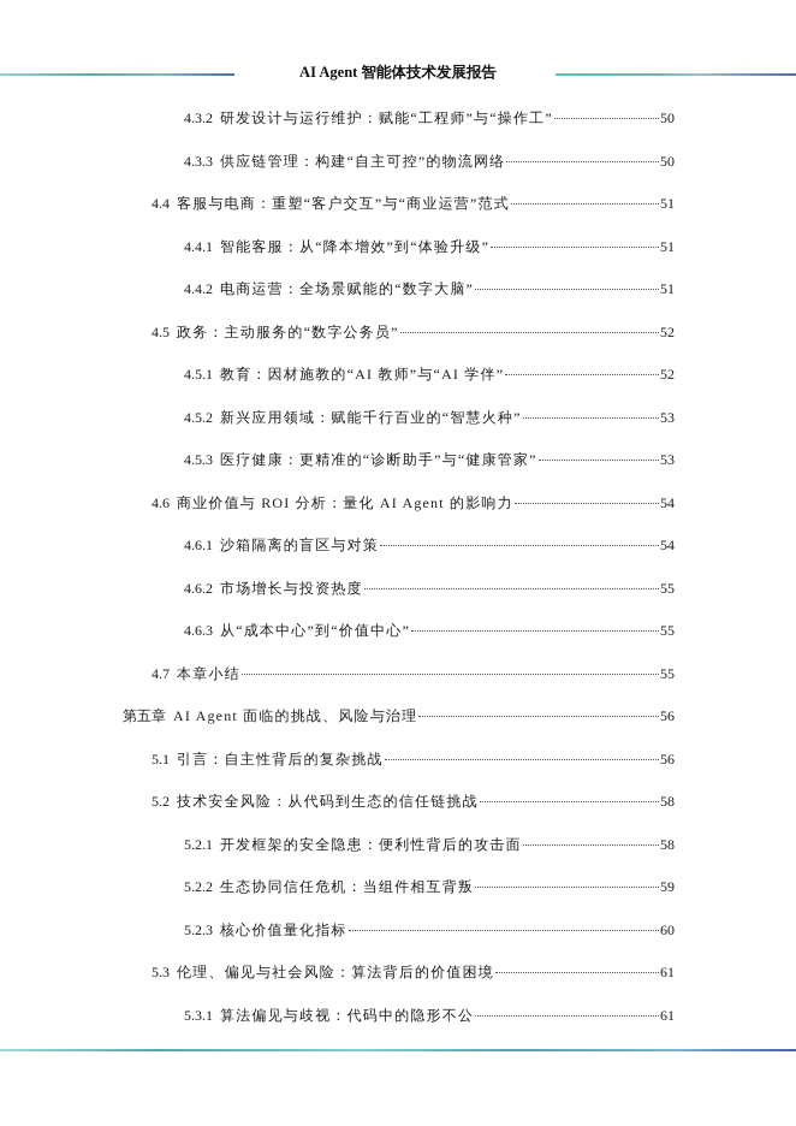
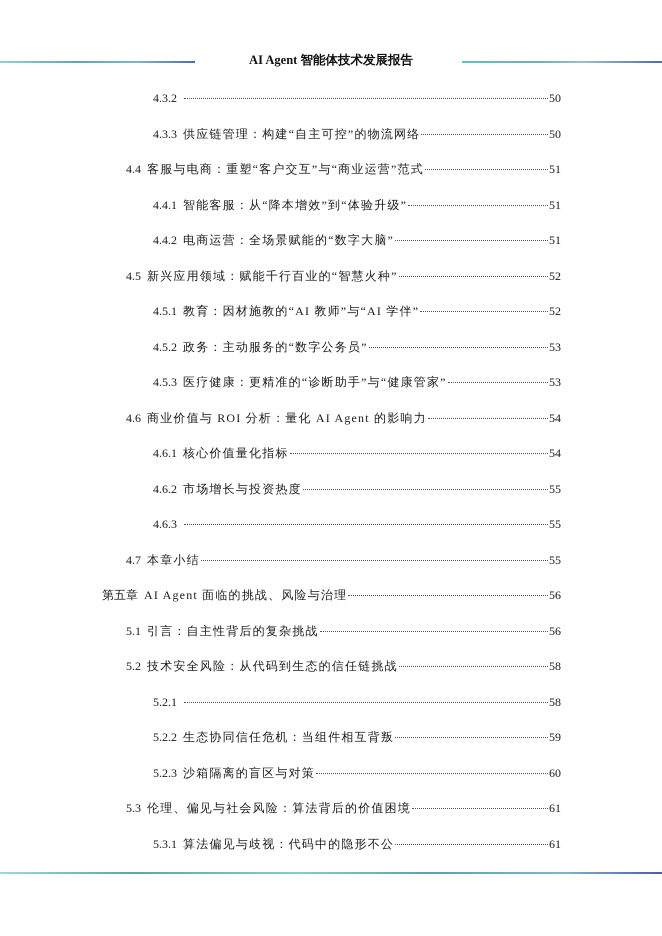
  AI Agent 智能体技术发展报告
  4.3.2
- 研发设计与运行维护：赋能“工程师”与“操作工”
  50
  4.3.3
  供应链管理：构建“自主可控”的物流网络
  50
  4.4
  客服与电商：重塑“客户交互”与“商业运营”范式
  51
  4.4.1
  智能客服：从“降本增效”到“体验升级”
  51
  4.4.2
  电商运营：全场景赋能的“数字大脑”
  51
  4.5
- 政务：主动服务的“数字公务员”
+ 新兴应用领域：赋能千行百业的“智慧火种”
  52
  4.5.1
  教育：因材施教的“AI 教师”与“AI 学伴”
  52
  4.5.2
- 新兴应用领域：赋能千行百业的“智慧火种”
+ 政务：主动服务的“数字公务员”
  53
  4.5.3
  医疗健康：更精准的“诊断助手”与“健康管家”
  53
  4.6
  商业价值与 ROI 分析：量化 AI Agent 的影响力
  54
  4.6.1
- 沙箱隔离的盲区与对策
+ 核心价值量化指标
  54
  4.6.2
  市场增长与投资热度
  55
  4.6.3
- 从“成本中心”到“价值中心”
  55
  4.7
  本章小结
  55
  第五章
  AI Agent 面临的挑战、风险与治理
  56
  5.1
  引言：自主性背后的复杂挑战
  56
  5.2
  技术安全风险：从代码到生态的信任链挑战
  58
  5.2.1
- 开发框架的安全隐患：便利性背后的攻击面
  58
  5.2.2
  生态协同信任危机：当组件相互背叛
  59
  5.2.3
- 核心价值量化指标
+ 沙箱隔离的盲区与对策
  60
  5.3
  伦理、偏见与社会风险：算法背后的价值困境
  61
  5.3.1
  算法偏见与歧视：代码中的隐形不公
  61
